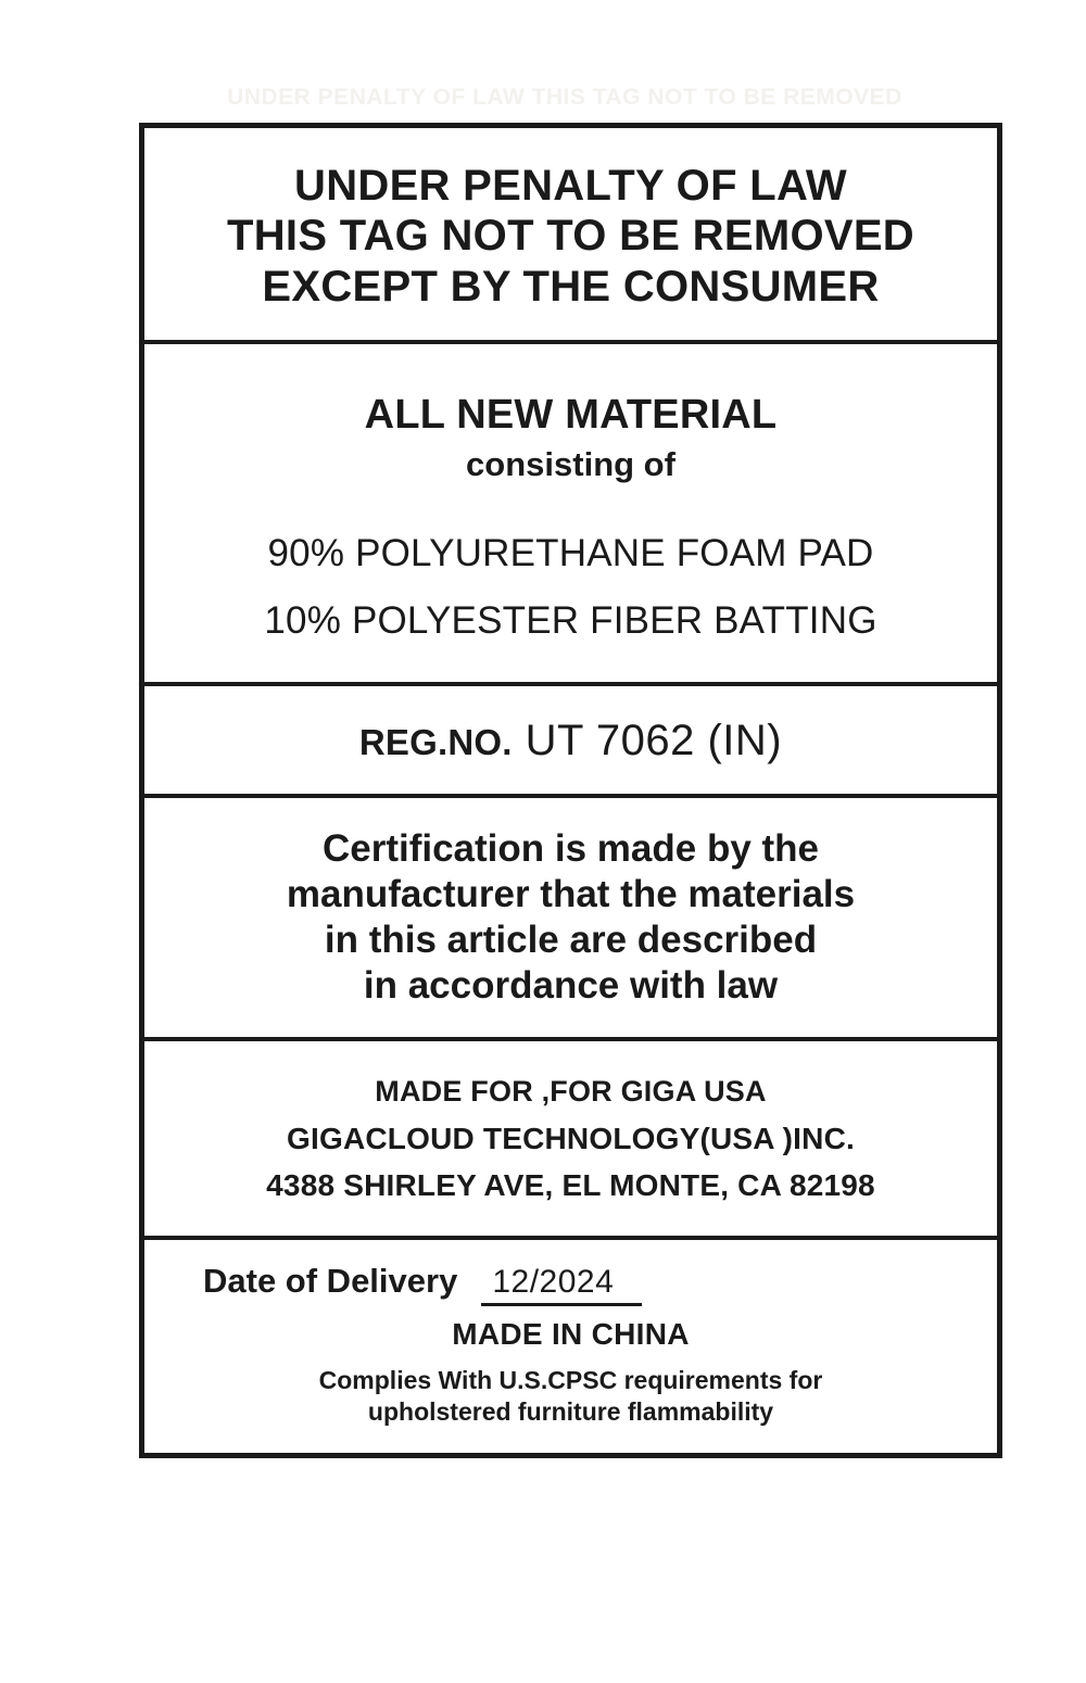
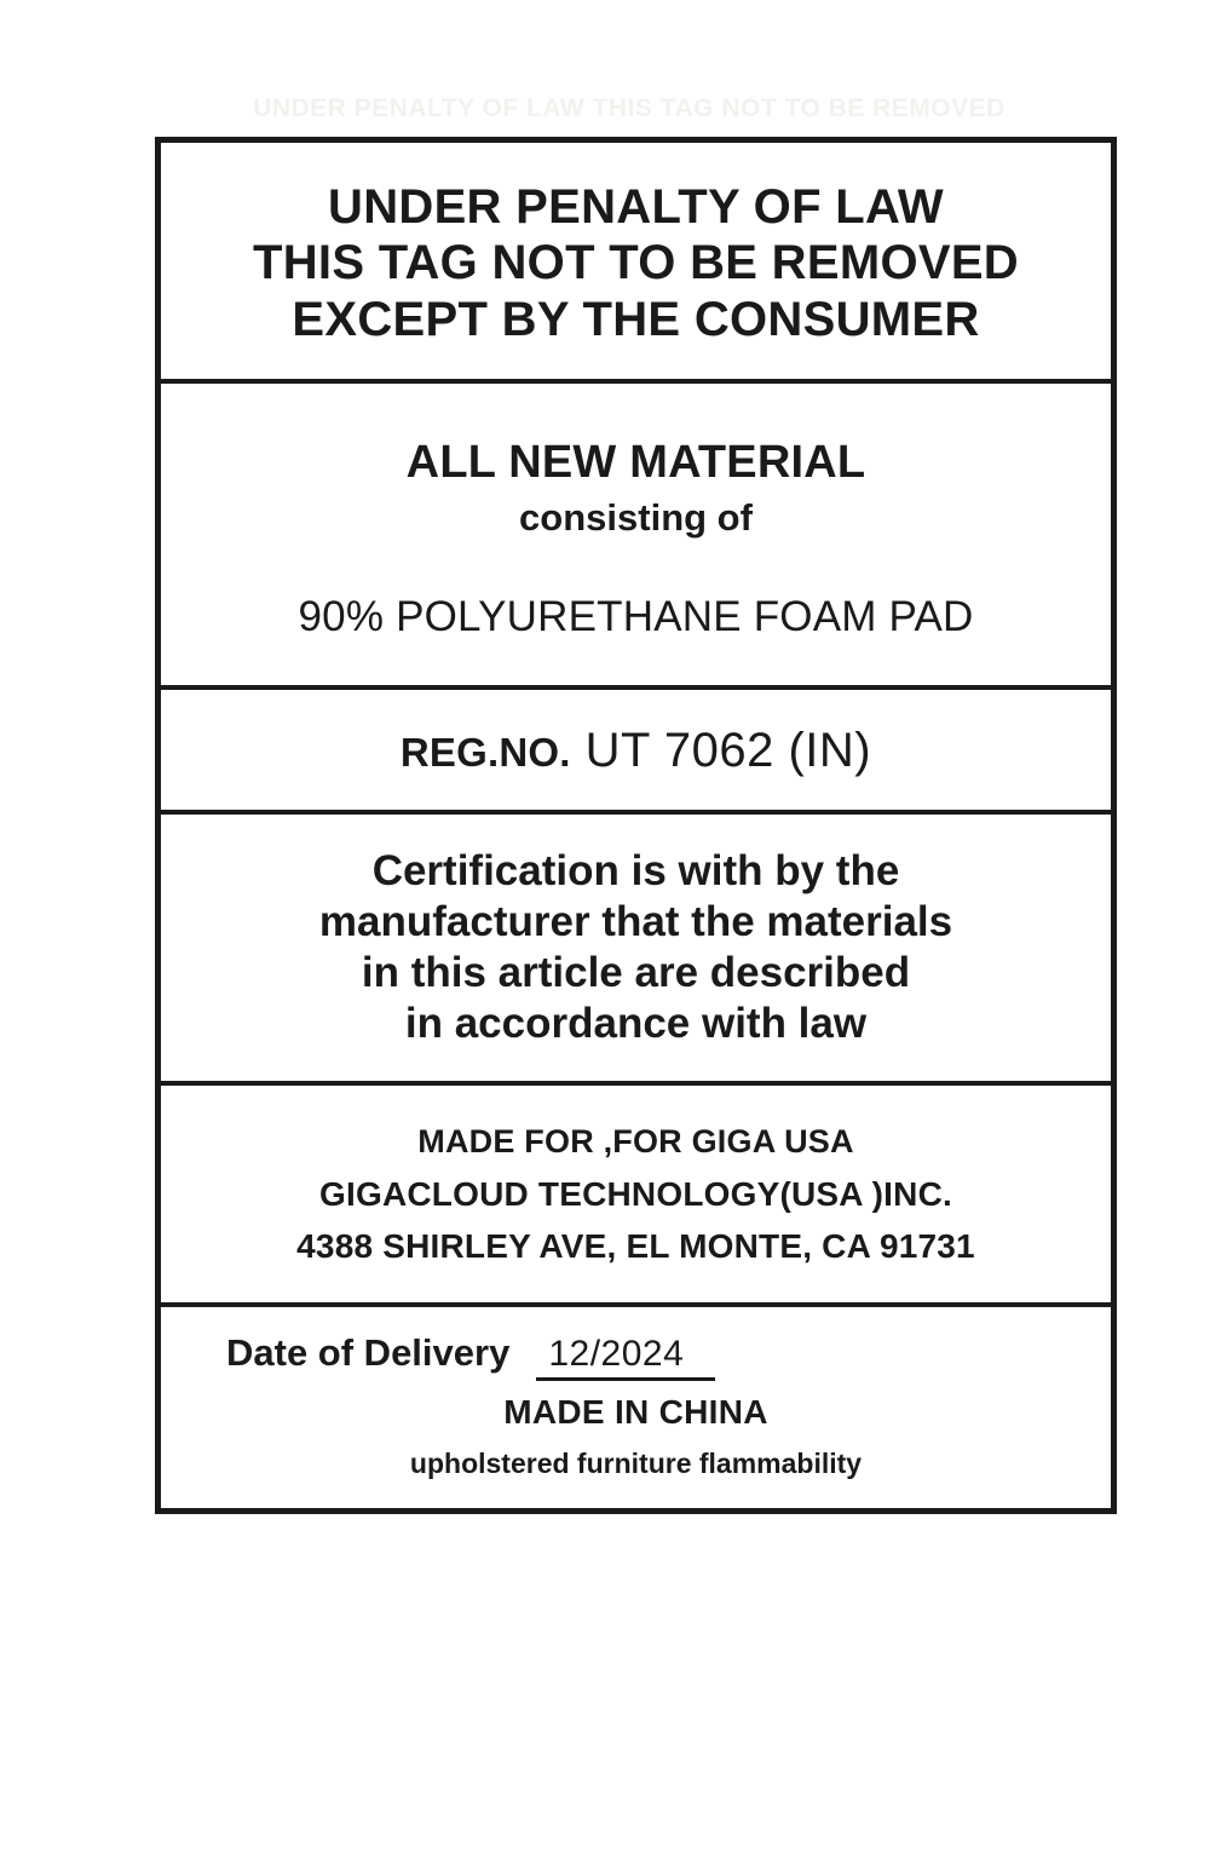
  UNDER PENALTY OF LAW
  THIS TAG NOT TO BE REMOVED
  EXCEPT BY THE CONSUMER
  ALL NEW MATERIAL
  consisting of
  90% POLYURETHANE FOAM PAD
- 10% POLYESTER FIBER BATTING
  REG.NO. UT 7062 (IN)
- Certification is made by the
+ Certification is with by the
  manufacturer that the materials
  in this article are described
  in accordance with law
  MADE FOR ,FOR GIGA USA
  GIGACLOUD TECHNOLOGY(USA )INC.
- 4388 SHIRLEY AVE, EL MONTE, CA 82198
+ 4388 SHIRLEY AVE, EL MONTE, CA 91731
  Date of Delivery
  12/2024
  MADE IN CHINA
- Complies With U.S.CPSC requirements for
  upholstered furniture flammability
